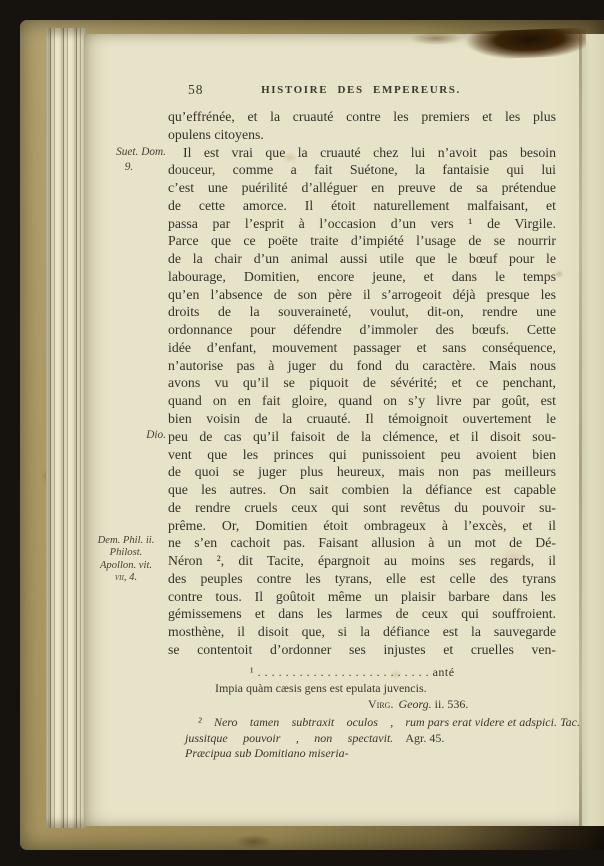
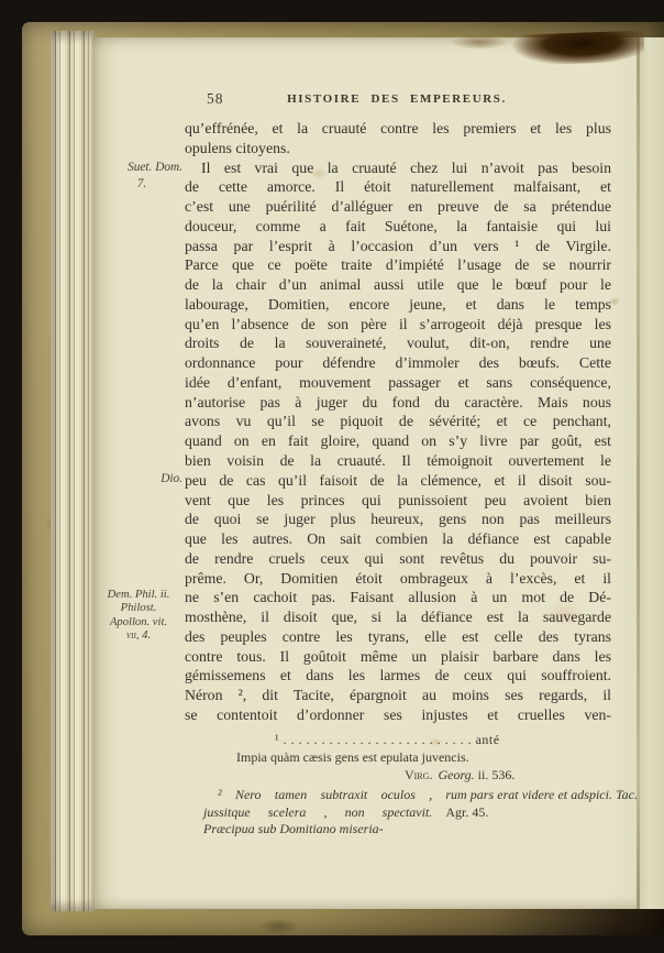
  58
  HISTOIRE DES EMPEREURS.
  qu’effrénée, et la cruauté contre les premiers et les plus
  opulens citoyens.
  Il est vrai que la cruauté chez lui n’avoit pas besoin
- douceur, comme a fait Suétone, la fantaisie qui lui
+ de cette amorce. Il étoit naturellement malfaisant, et
  c’est une puérilité d’alléguer en preuve de sa prétendue
- de cette amorce. Il étoit naturellement malfaisant, et
+ douceur, comme a fait Suétone, la fantaisie qui lui
  passa par l’esprit à l’occasion d’un vers ¹ de Virgile.
  Parce que ce poëte traite d’impiété l’usage de se nourrir
  de la chair d’un animal aussi utile que le bœuf pour le
  labourage, Domitien, encore jeune, et dans le temps
  qu’en l’absence de son père il s’arrogeoit déjà presque les
  droits de la souveraineté, voulut, dit-on, rendre une
  ordonnance pour défendre d’immoler des bœufs. Cette
  idée d’enfant, mouvement passager et sans conséquence,
  n’autorise pas à juger du fond du caractère. Mais nous
  avons vu qu’il se piquoit de sévérité; et ce penchant,
  quand on en fait gloire, quand on s’y livre par goût, est
  bien voisin de la cruauté. Il témoignoit ouvertement le
  peu de cas qu’il faisoit de la clémence, et il disoit sou-
  vent que les princes qui punissoient peu avoient bien
- de quoi se juger plus heureux, mais non pas meilleurs
+ de quoi se juger plus heureux, gens non pas meilleurs
  que les autres. On sait combien la défiance est capable
  de rendre cruels ceux qui sont revêtus du pouvoir su-
  prême. Or, Domitien étoit ombrageux à l’excès, et il
  ne s’en cachoit pas. Faisant allusion à un mot de Dé-
- Néron ², dit Tacite, épargnoit au moins ses regards, il
+ mosthène, il disoit que, si la défiance est la sauvegarde
  des peuples contre les tyrans, elle est celle des tyrans
  contre tous. Il goûtoit même un plaisir barbare dans les
  gémissemens et dans les larmes de ceux qui souffroient.
- mosthène, il disoit que, si la défiance est la sauvegarde
+ Néron ², dit Tacite, épargnoit au moins ses regards, il
  se contentoit d’ordonner ses injustes et cruelles ven-
  Suet. Dom.
- 9.
+ 7.
  Dio.
  Dem. Phil. ii.
  Philost.
  Apollon. vit.
  vii, 4.
  ¹ . . . . . . . . . . . . . . . . . . . . . . . . . anté
  Impia quàm cæsis gens est epulata juvencis.
  Virg. Georg. ii. 536.
  ² Nero tamen subtraxit oculos ,
- jussitque pouvoir , non spectavit.
+ jussitque scelera , non spectavit.
  Præcipua sub Domitiano miseria-
  rum pars erat videre et adspici. Tac.
  Agr. 45.
